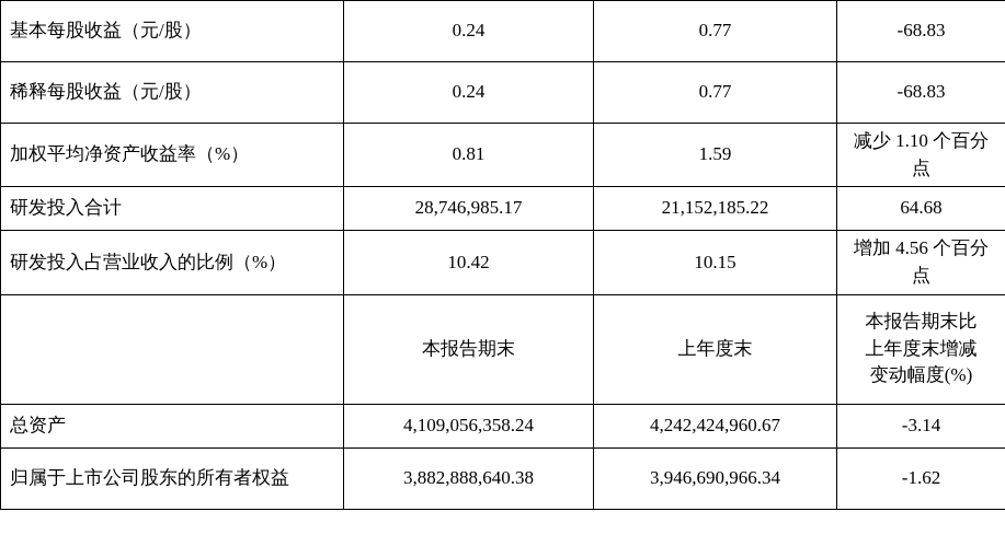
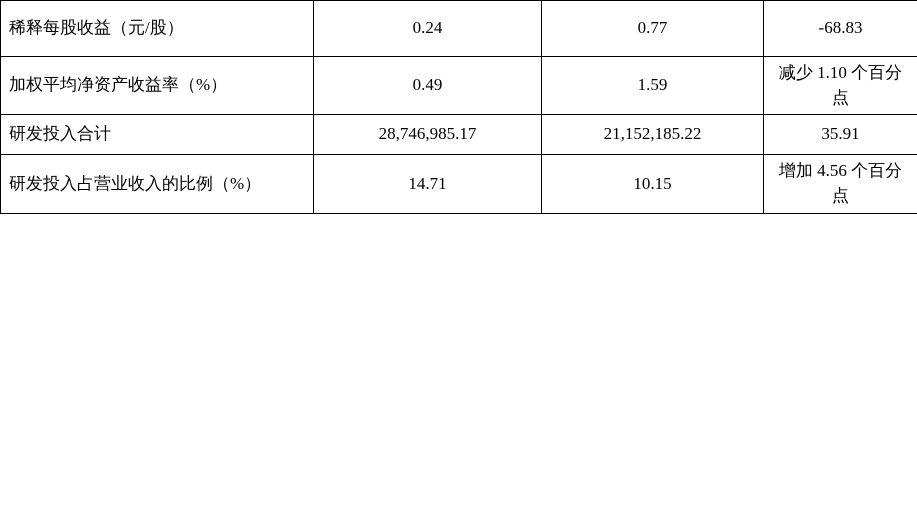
- 基本每股收益（元/股）	0.24	0.77	-68.83
  稀释每股收益（元/股）	0.24	0.77	-68.83
- 加权平均净资产收益率（%）	0.81	1.59	减少 1.10 个百分点
+ 加权平均净资产收益率（%）	0.49	1.59	减少 1.10 个百分点
- 研发投入合计	28,746,985.17	21,152,185.22	64.68
+ 研发投入合计	28,746,985.17	21,152,185.22	35.91
- 研发投入占营业收入的比例（%）	10.42	10.15	增加 4.56 个百分点
+ 研发投入占营业收入的比例（%）	14.71	10.15	增加 4.56 个百分点
- 	本报告期末	上年度末	本报告期末比 上年度末增减 变动幅度(%)
- 总资产	4,109,056,358.24	4,242,424,960.67	-3.14
- 归属于上市公司股东的所有者权益	3,882,888,640.38	3,946,690,966.34	-1.62
